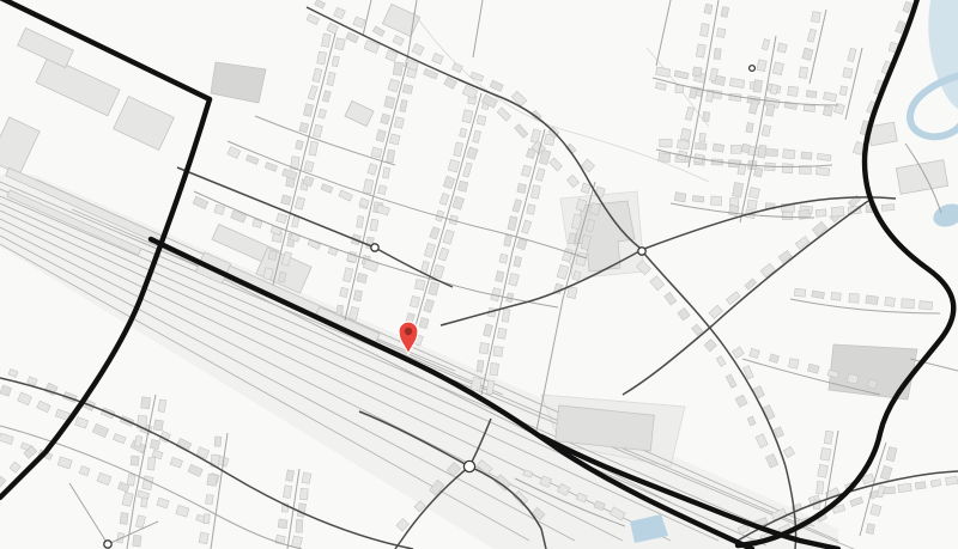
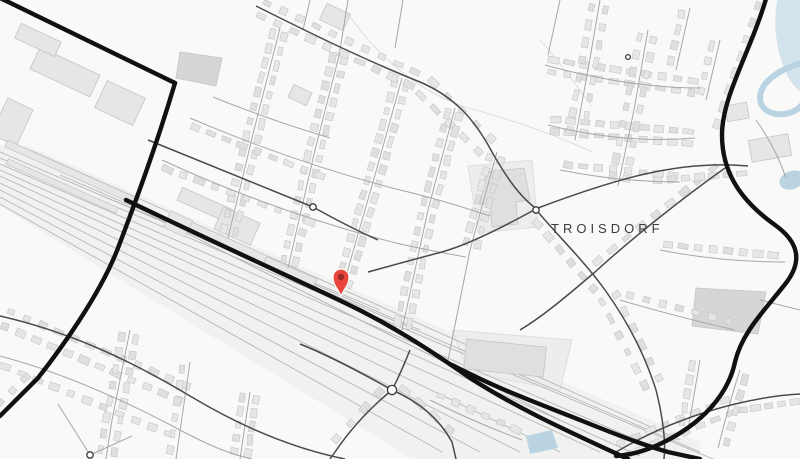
+ TROISDORF
